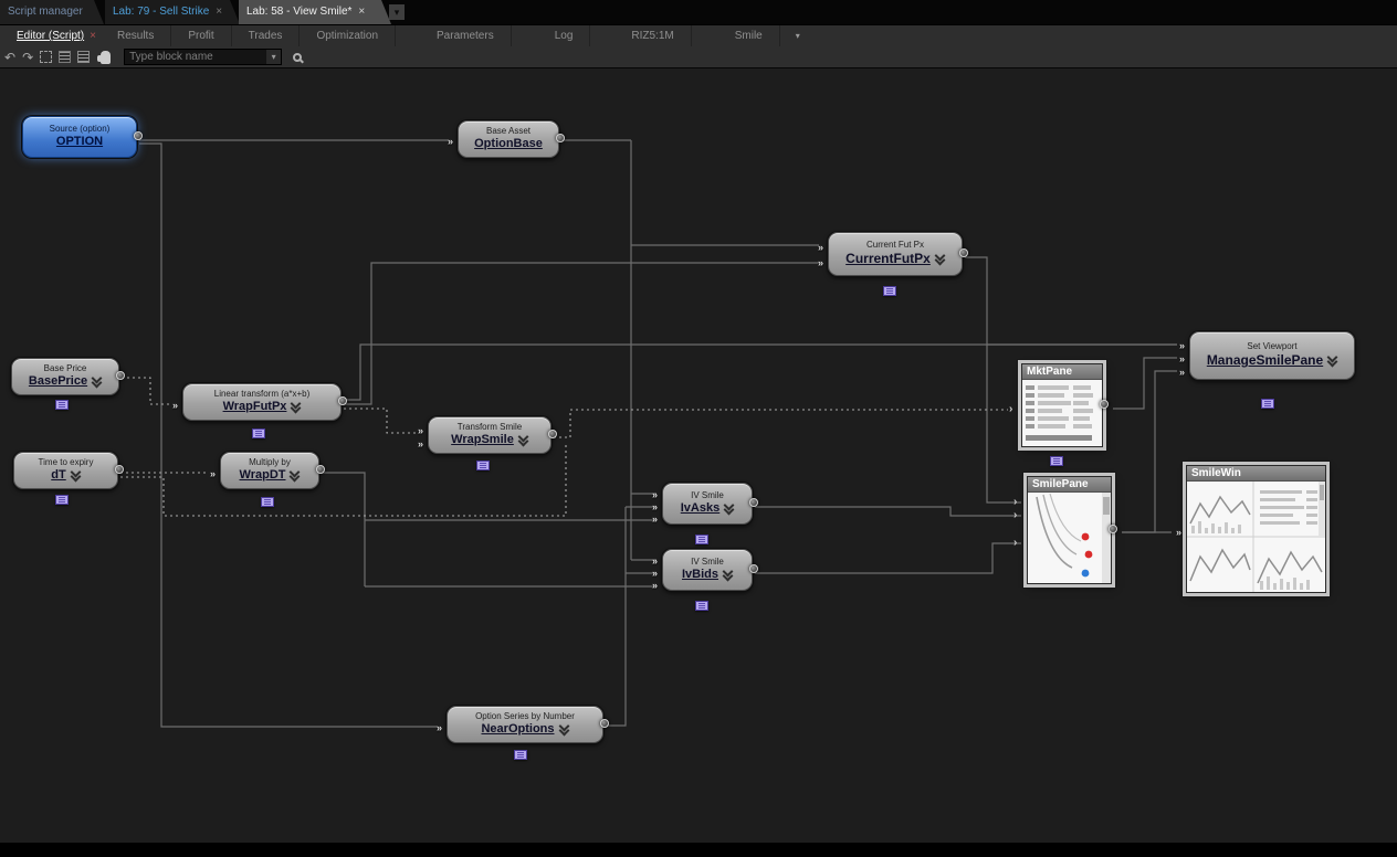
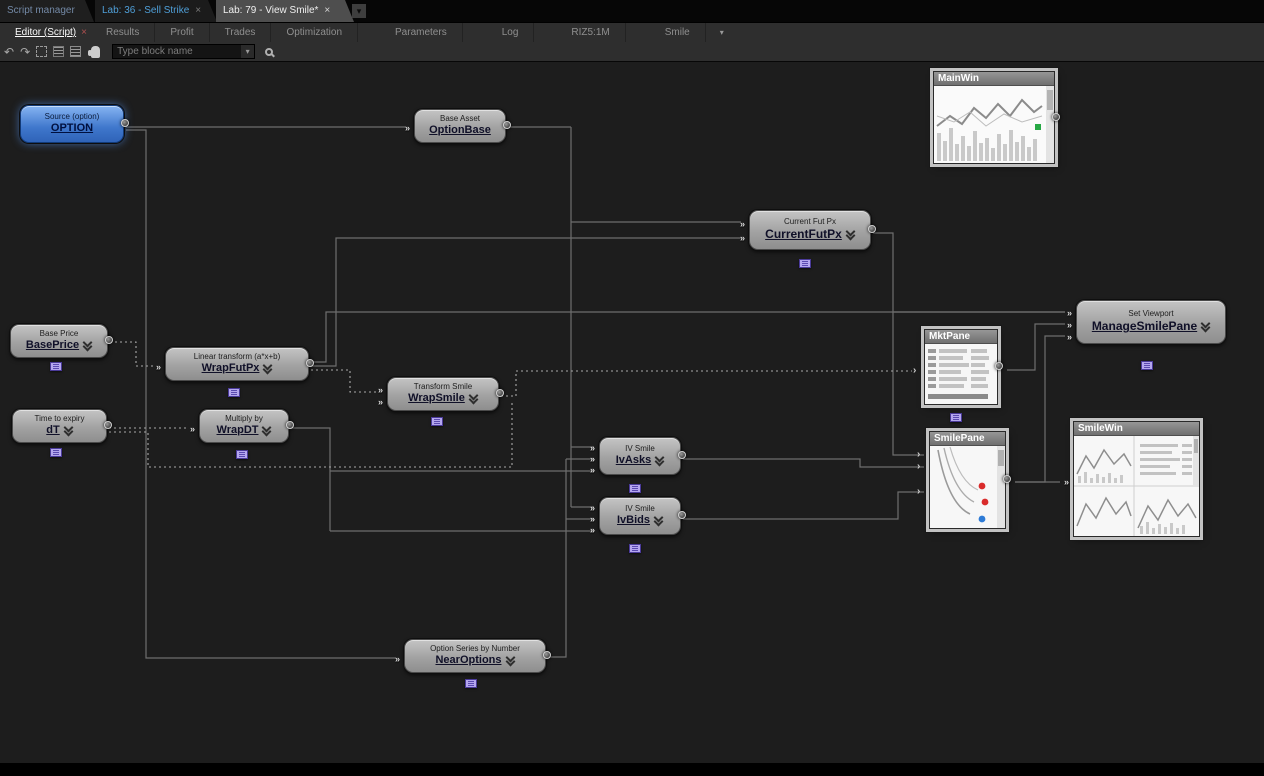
  Script manager
- Lab: 79 - Sell Strike ×
+ Lab: 36 - Sell Strike ×
- Lab: 58 - View Smile* ×
+ Lab: 79 - View Smile* ×
  ▾
  Editor (Script) ×
  Results
  Profit
  Trades
  Optimization
  Parameters
  Log
  RIZ5:1M
  Smile
  ▾
  ↶
  ↷
  Type block name
  ▾
  ›
  ›
  ›
  ›
  Source (option)
  OPTION
  »
  Base Asset
  OptionBase
  »
  »
  Current Fut Px
  CurrentFutPx
  Base Price
  BasePrice
  »
  Linear transform (a*x+b)
  WrapFutPx
  »
  »
  Transform Smile
  WrapSmile
  Time to expiry
  dT
  »
  Multiply by
  WrapDT
  »
  »
  »
  IV Smile
  IvAsks
  »
  »
  »
  IV Smile
  IvBids
  »
  »
  »
  Set Viewport
  ManageSmilePane
  »
  Option Series by Number
  NearOptions
+ MainWin
  MktPane
  SmilePane
  »
  SmileWin
